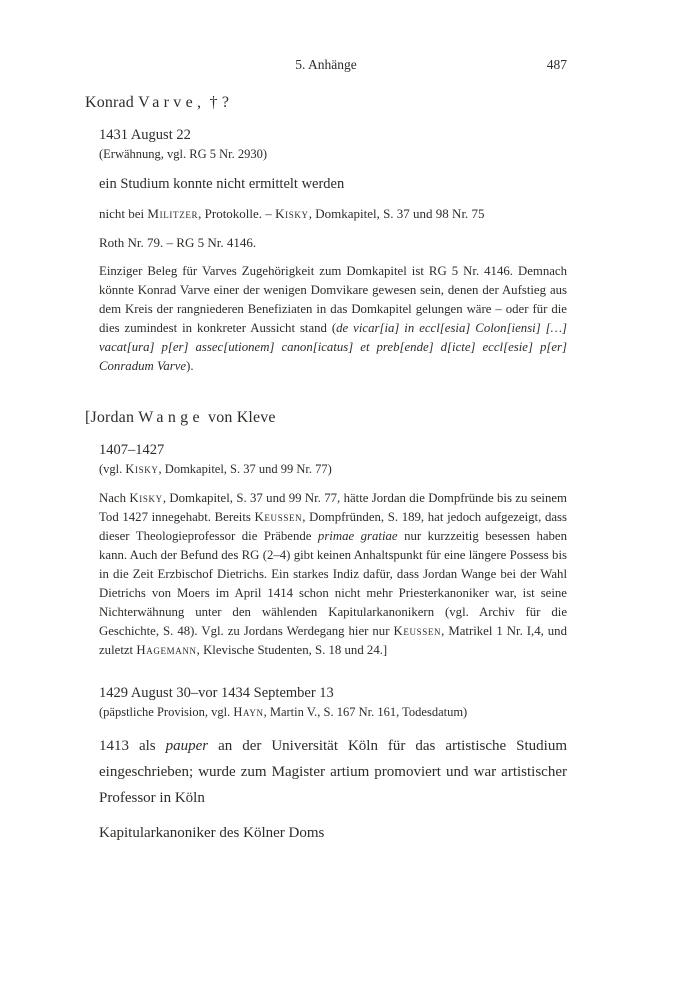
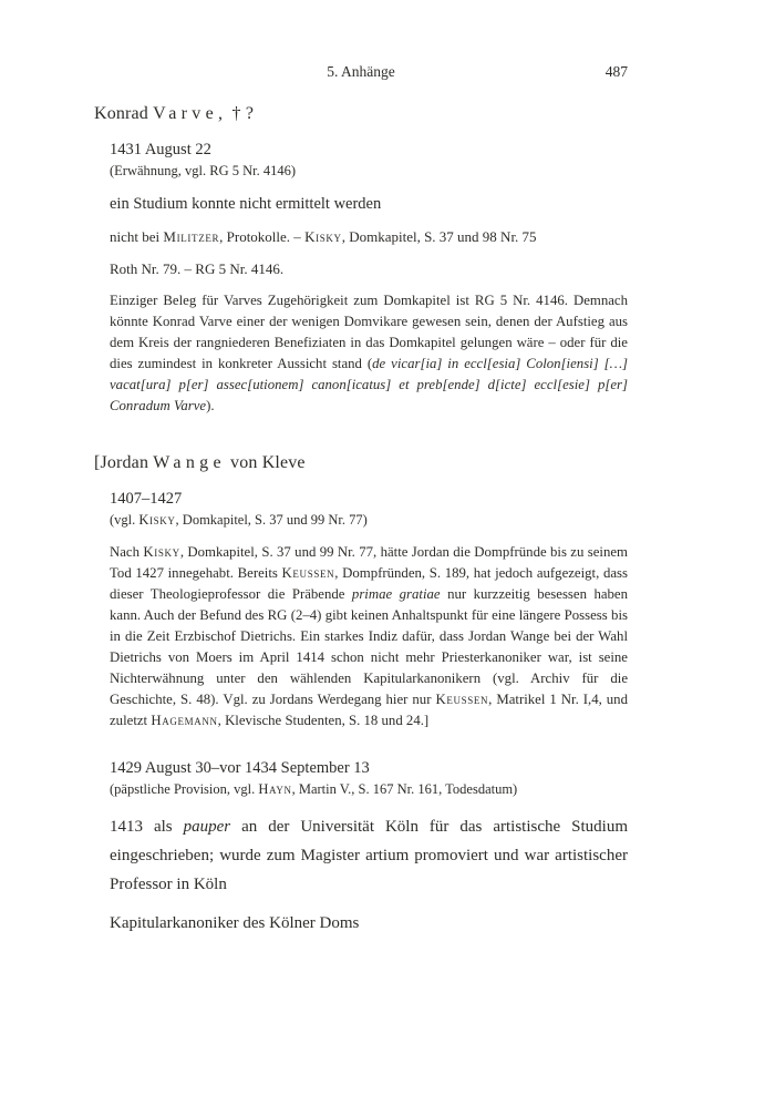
  5. Anhänge
  487
  Konrad Varve, † ?
  1431 August 22
- (Erwähnung, vgl. RG 5 Nr. 2930)
+ (Erwähnung, vgl. RG 5 Nr. 4146)
  ein Studium konnte nicht ermittelt werden
  nicht bei Militzer, Protokolle. – Kisky, Domkapitel, S. 37 und 98 Nr. 75
  Roth Nr. 79. – RG 5 Nr. 4146.
  Einziger Beleg für Varves Zugehörigkeit zum Domkapitel ist RG 5 Nr. 4146. Demnach könnte Konrad Varve einer der wenigen Domvikare gewesen sein, denen der Aufstieg aus dem Kreis der rangniederen Benefiziaten in das Domkapitel gelungen wäre – oder für die dies zumindest in konkreter Aussicht stand (de vicar[ia] in eccl[esia] Colon[iensi] […] vacat[ura] p[er] assec[utionem] canon[icatus] et preb[ende] d[icte] eccl[esie] p[er] Conradum Varve).
  [Jordan Wange von Kleve
  1407–1427
  (vgl. Kisky, Domkapitel, S. 37 und 99 Nr. 77)
  Nach Kisky, Domkapitel, S. 37 und 99 Nr. 77, hätte Jordan die Dompfründe bis zu seinem Tod 1427 innegehabt. Bereits Keussen, Dompfründen, S. 189, hat jedoch aufgezeigt, dass dieser Theologieprofessor die Präbende primae gratiae nur kurzzeitig besessen haben kann. Auch der Befund des RG (2–4) gibt keinen Anhaltspunkt für eine längere Possess bis in die Zeit Erzbischof Dietrichs. Ein starkes Indiz dafür, dass Jordan Wange bei der Wahl Dietrichs von Moers im April 1414 schon nicht mehr Priesterkanoniker war, ist seine Nichterwähnung unter den wählenden Kapitularkanonikern (vgl. Archiv für die Geschichte, S. 48). Vgl. zu Jordans Werdegang hier nur Keussen, Matrikel 1 Nr. I,4, und zuletzt Hagemann, Klevische Studenten, S. 18 und 24.]
  1429 August 30–vor 1434 September 13
  (päpstliche Provision, vgl. Hayn, Martin V., S. 167 Nr. 161, Todesdatum)
  1413 als pauper an der Universität Köln für das artistische Studium eingeschrieben; wurde zum Magister artium promoviert und war artistischer Professor in Köln
  Kapitularkanoniker des Kölner Doms
